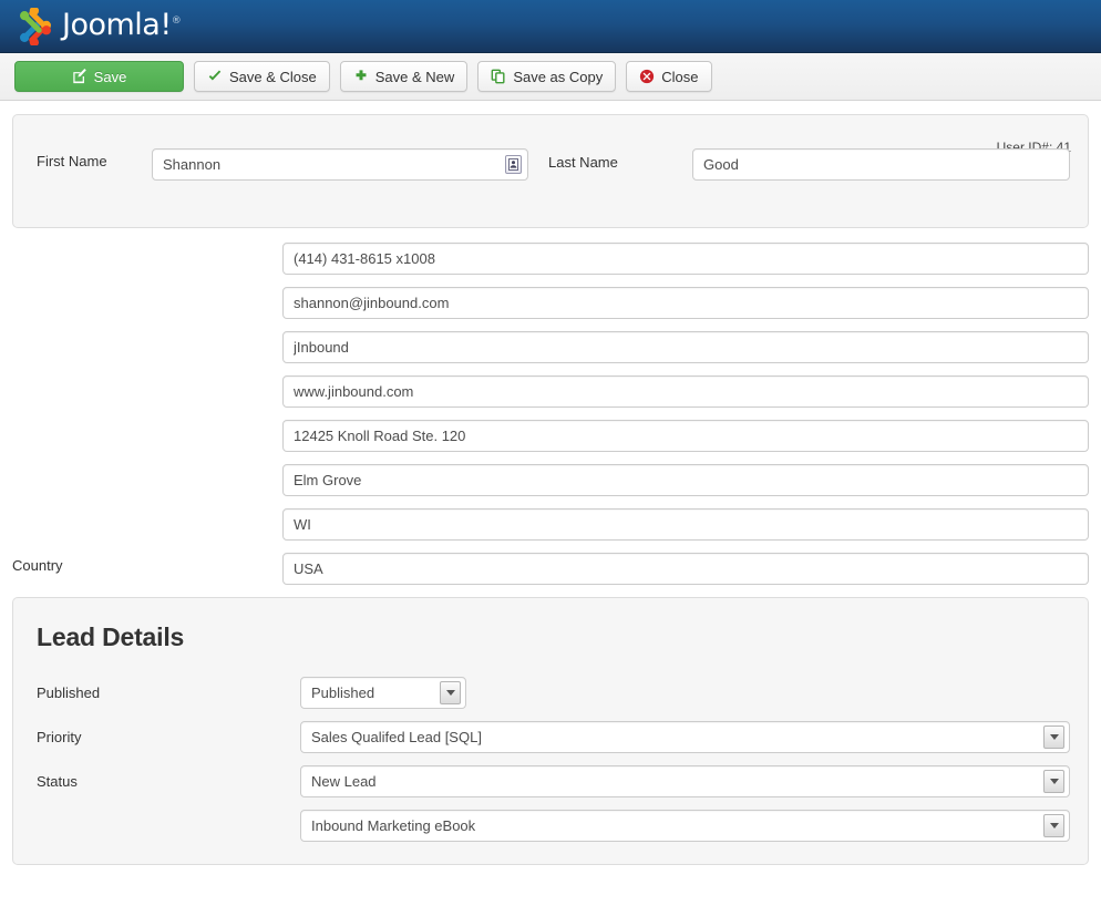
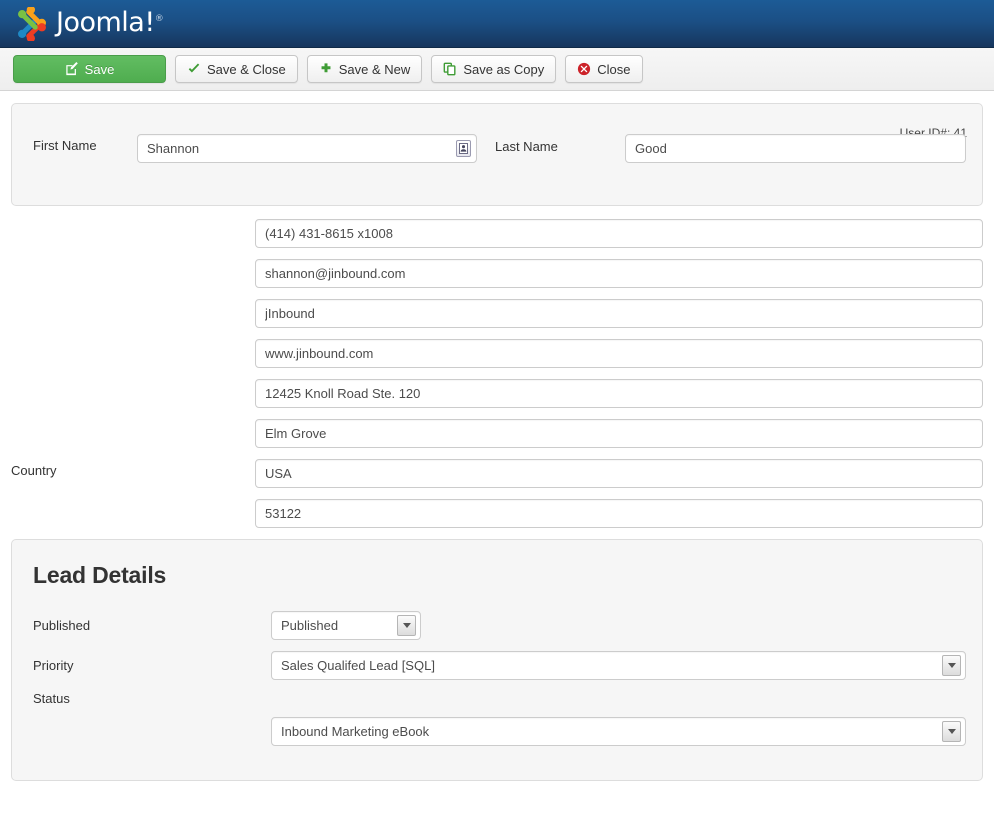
  Joomla!®
  Save
  Save & Close
  Save & New
  Save as Copy
  Close
  User ID#: 41
  First Name
  Shannon
  Last Name
  Good
  (414) 431-8615 x1008
  shannon@jinbound.com
  jInbound
  www.jinbound.com
  12425 Knoll Road Ste. 120
  Elm Grove
- WI
  Country
  USA
+ 53122
  Lead Details
  Published
  Published
  Priority
  Sales Qualifed Lead [SQL]
  Status
- New Lead
  Inbound Marketing eBook
